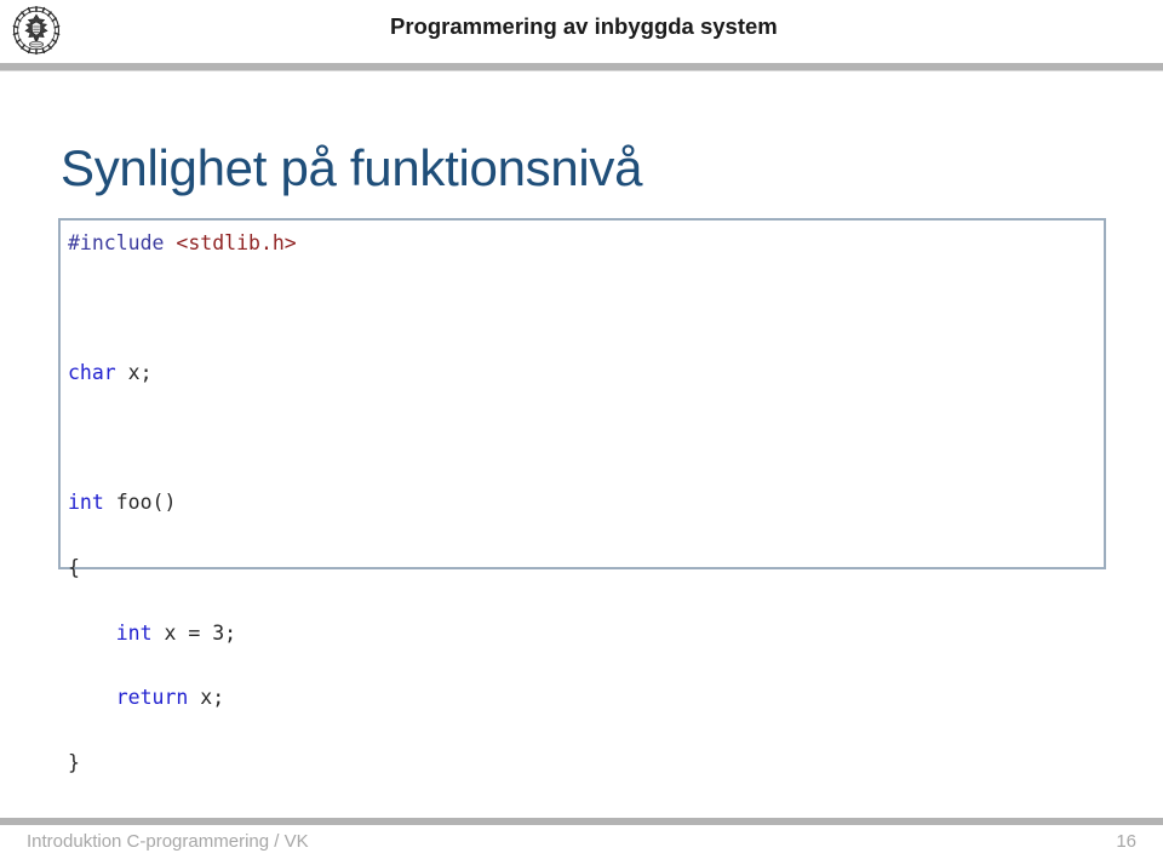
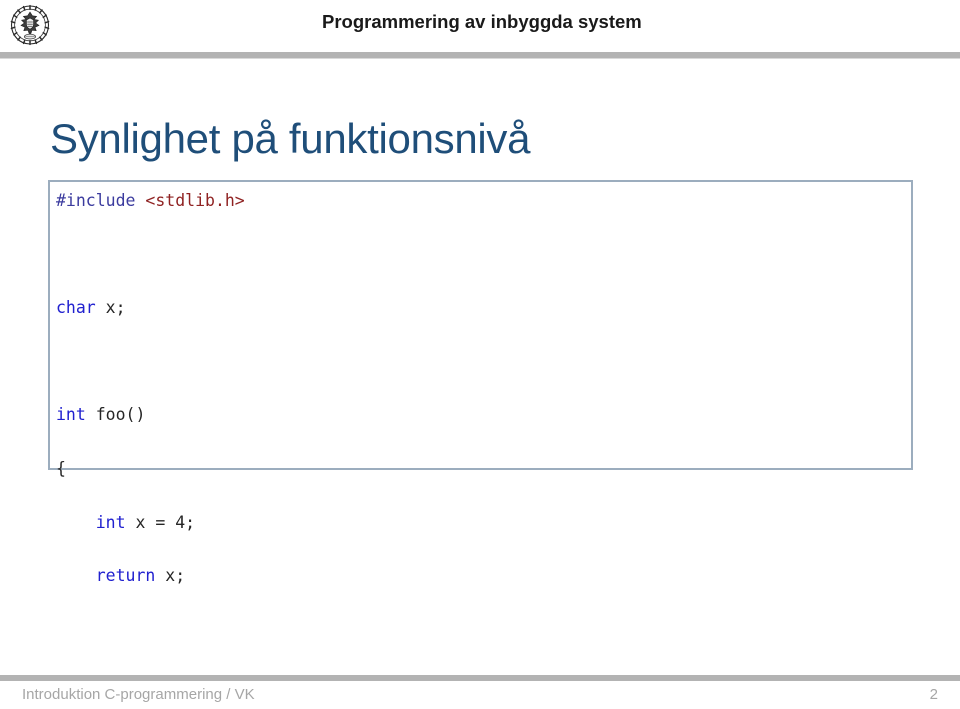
  Programmering av inbyggda system
  Synlighet på funktionsnivå
  #include <stdlib.h>
  char x;
  int foo()
  {
- int x = 3;
+ int x = 4;
  return x;
- }
  Introduktion C-programmering / VK
- 16
+ 2
